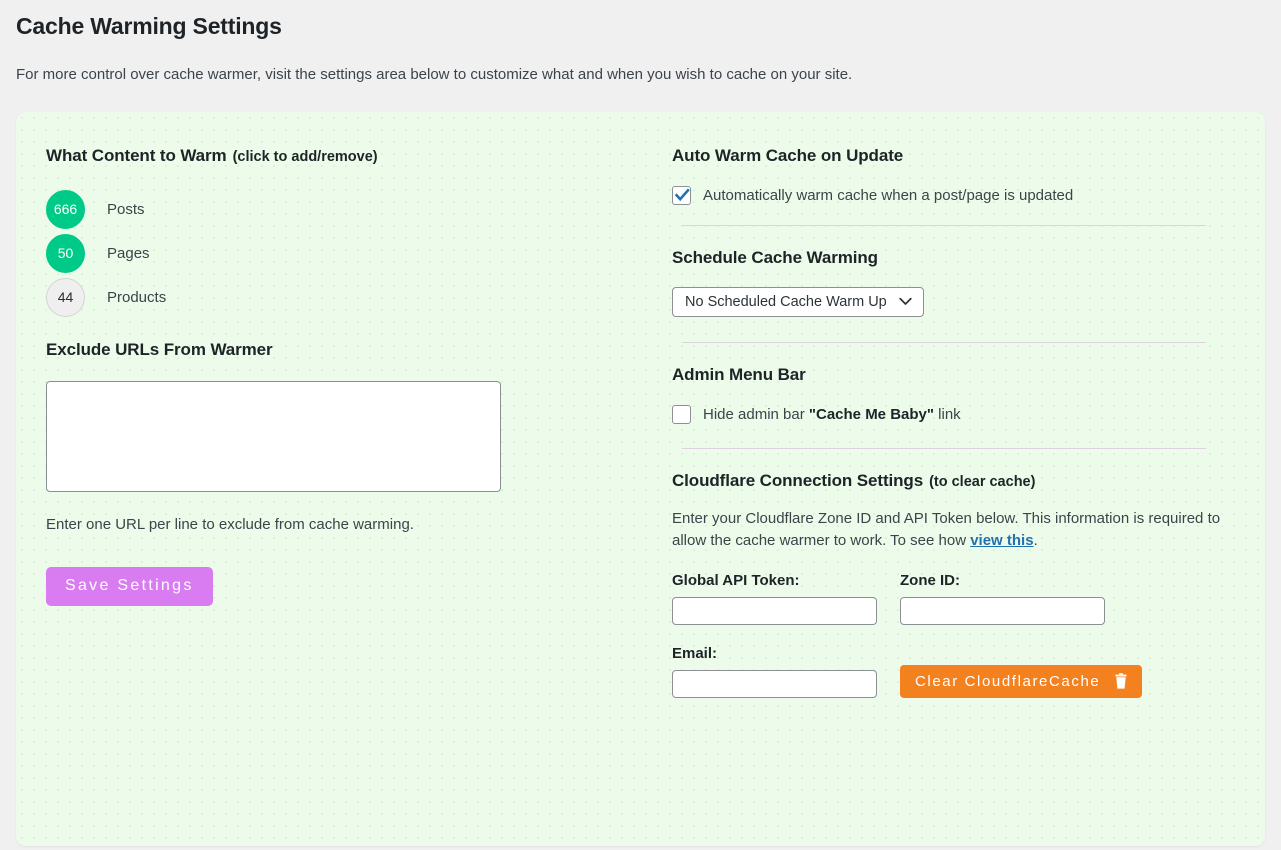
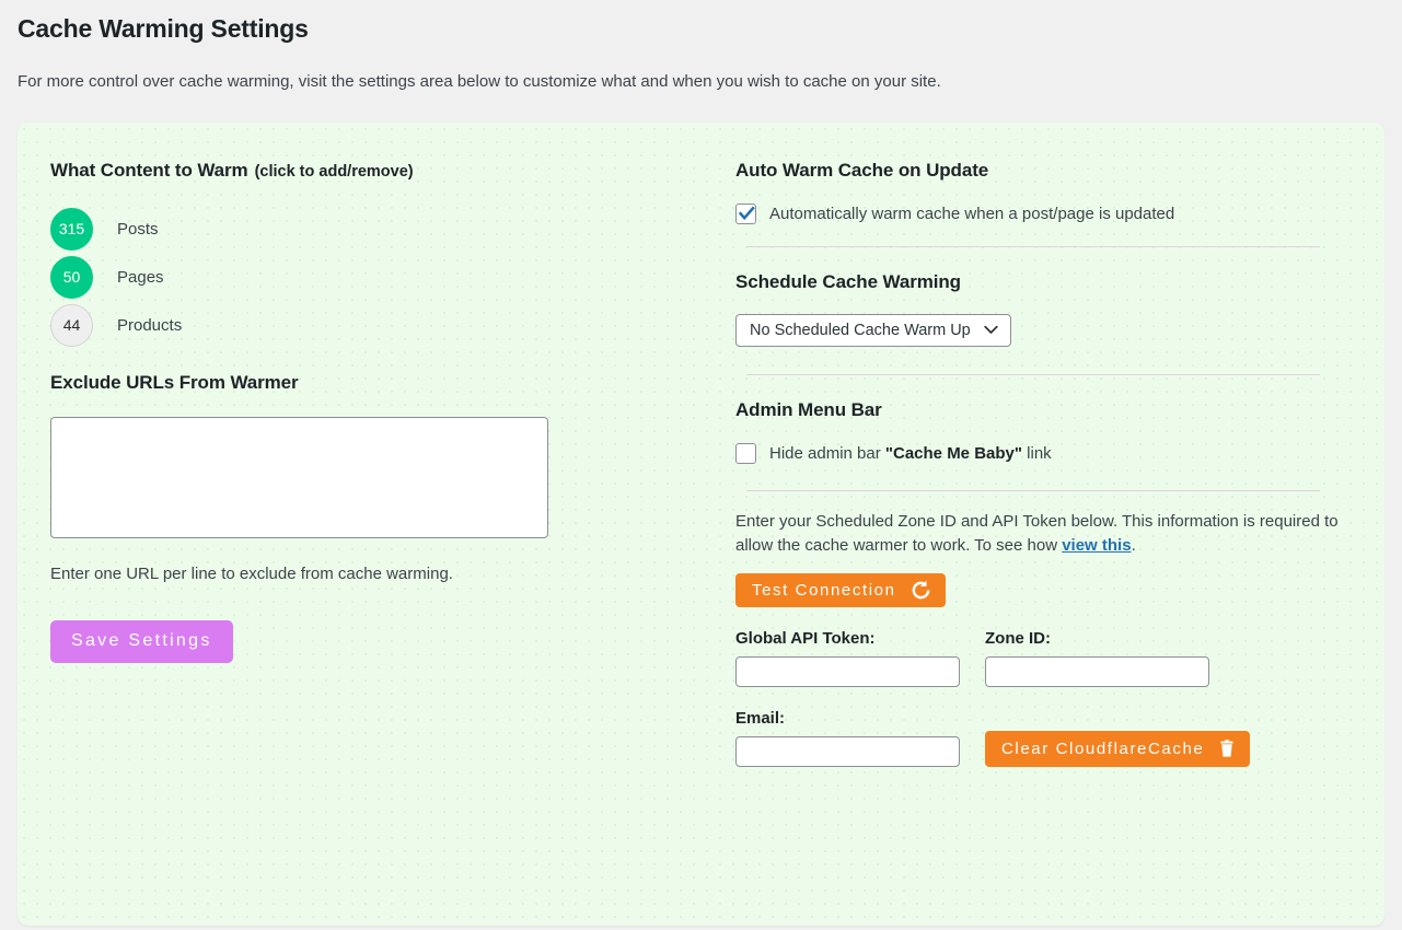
  Cache Warming Settings
- For more control over cache warmer, visit the settings area below to customize what and when you wish to cache on your site.
+ For more control over cache warming, visit the settings area below to customize what and when you wish to cache on your site.
  What Content to Warm (click to add/remove)
- 666
+ 315
  Posts
  50
  Pages
  44
  Products
  Exclude URLs From Warmer
  Enter one URL per line to exclude from cache warming.
  Save Settings
  Auto Warm Cache on Update
  Automatically warm cache when a post/page is updated
  Schedule Cache Warming
  No Scheduled Cache Warm Up
  Admin Menu Bar
  Hide admin bar "Cache Me Baby" link
- Cloudflare Connection Settings (to clear cache)
- Enter your Cloudflare Zone ID and API Token below. This information is required to allow the cache warmer to work. To see how view this.
+ Enter your Scheduled Zone ID and API Token below. This information is required to allow the cache warmer to work. To see how view this.
+ Test Connection
  Global API Token:
  Zone ID:
  Email:
  Clear CloudflareCache
